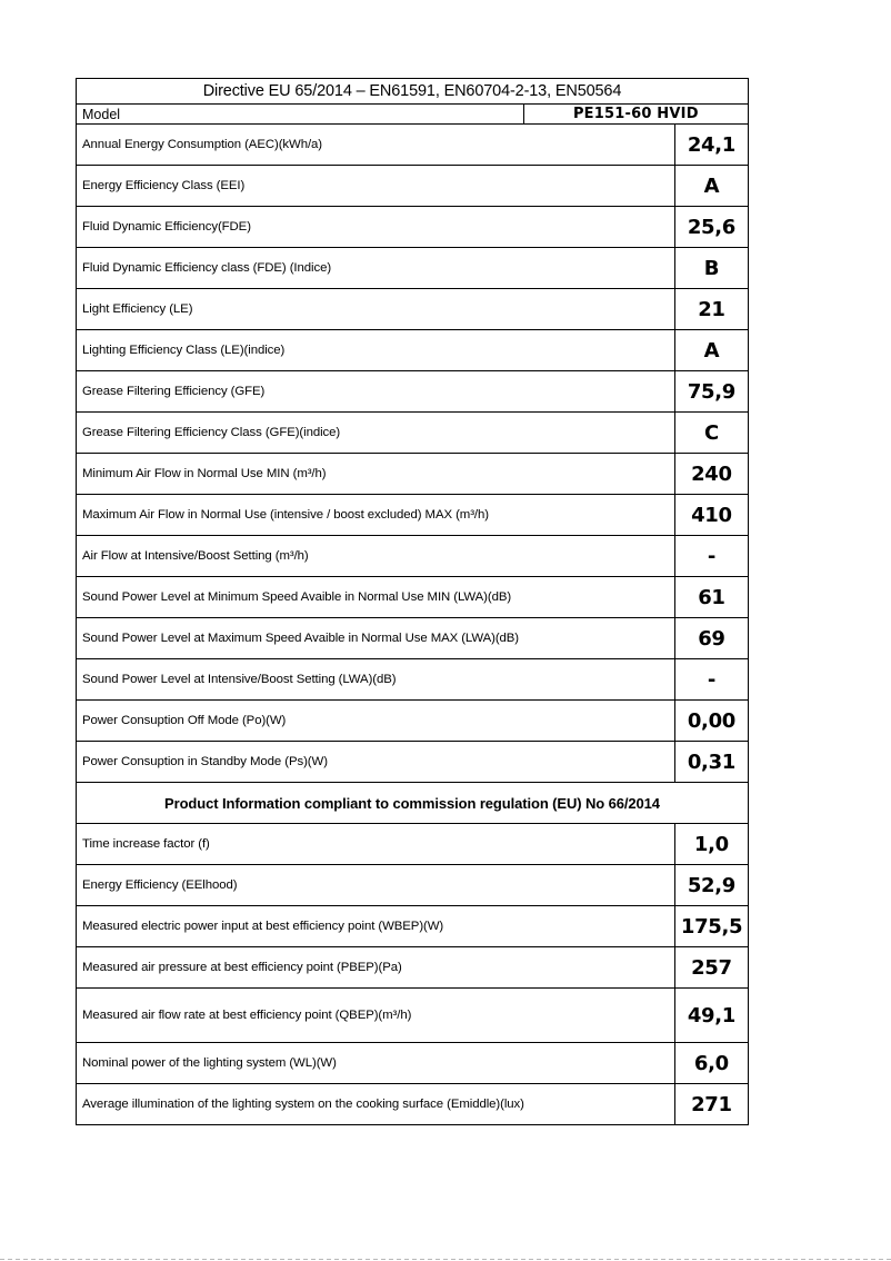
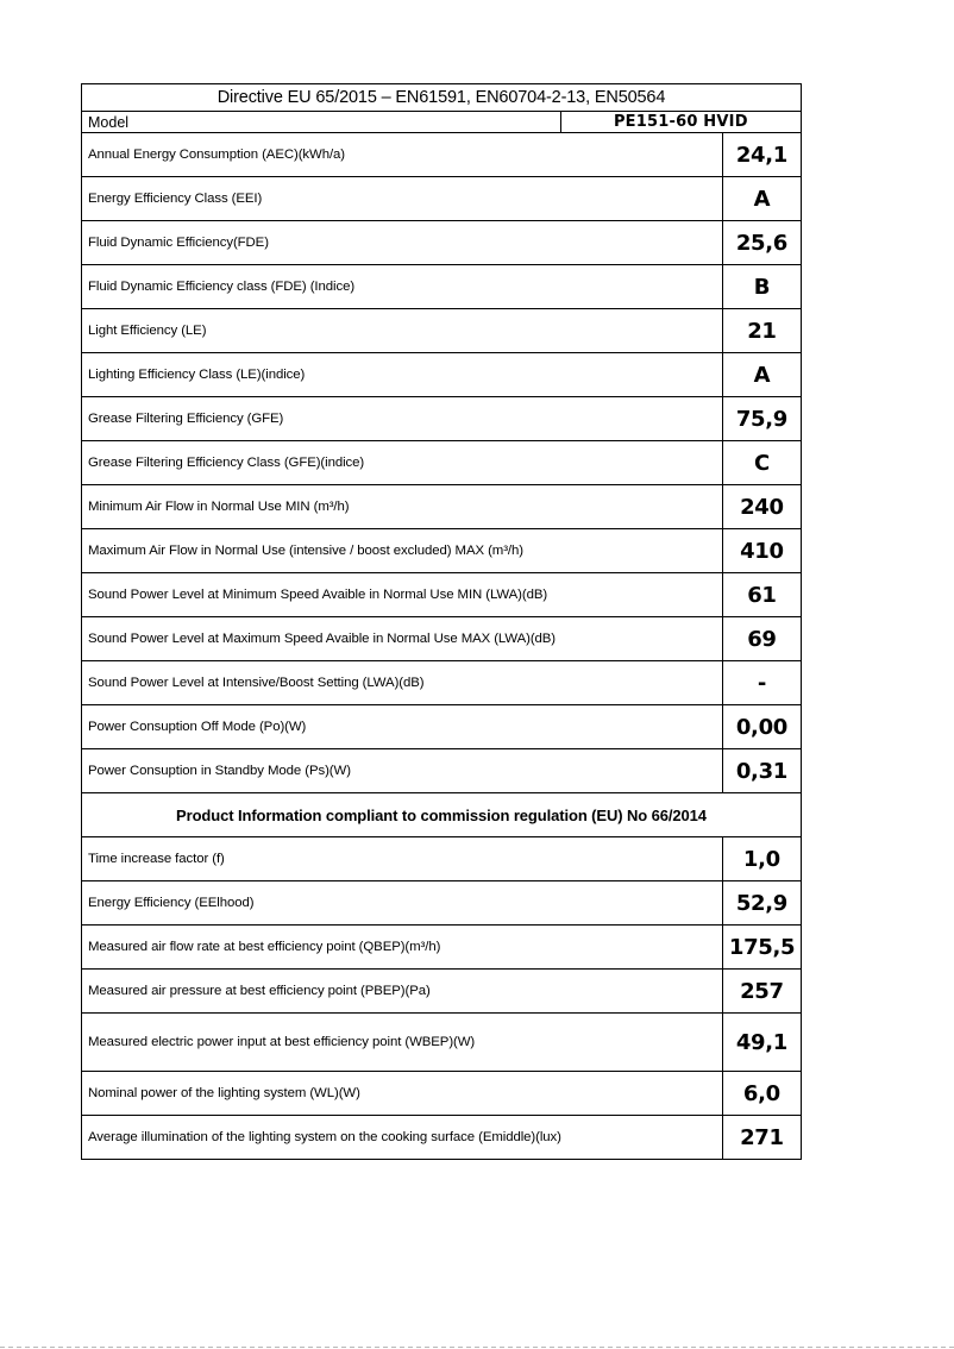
- Directive EU 65/2014 – EN61591, EN60704-2-13, EN50564
+ Directive EU 65/2015 – EN61591, EN60704-2-13, EN50564
  Model	PE151-60 HVID
  Annual Energy Consumption (AEC)(kWh/a)	24,1
  Energy Efficiency Class (EEI)	A
  Fluid Dynamic Efficiency(FDE)	25,6
  Fluid Dynamic Efficiency class (FDE) (Indice)	B
  Light Efficiency (LE)	21
  Lighting Efficiency Class (LE)(indice)	A
  Grease Filtering Efficiency (GFE)	75,9
  Grease Filtering Efficiency Class (GFE)(indice)	C
  Minimum Air Flow in Normal Use MIN (m³/h)	240
  Maximum Air Flow in Normal Use (intensive / boost excluded) MAX (m³/h)	410
- Air Flow at Intensive/Boost Setting (m³/h)	-
  Sound Power Level at Minimum Speed Avaible in Normal Use MIN (LWA)(dB)	61
  Sound Power Level at Maximum Speed Avaible in Normal Use MAX (LWA)(dB)	69
  Sound Power Level at Intensive/Boost Setting (LWA)(dB)	-
  Power Consuption Off Mode (Po)(W)	0,00
  Power Consuption in Standby Mode (Ps)(W)	0,31
  Product Information compliant to commission regulation (EU) No 66/2014
  Time increase factor (f)	1,0
  Energy Efficiency (EElhood)	52,9
- Measured electric power input at best efficiency point (WBEP)(W)	175,5
+ Measured air flow rate at best efficiency point (QBEP)(m³/h)	175,5
  Measured air pressure at best efficiency point (PBEP)(Pa)	257
- Measured air flow rate at best efficiency point (QBEP)(m³/h)	49,1
+ Measured electric power input at best efficiency point (WBEP)(W)	49,1
  Nominal power of the lighting system (WL)(W)	6,0
  Average illumination of the lighting system on the cooking surface (Emiddle)(lux)	271
